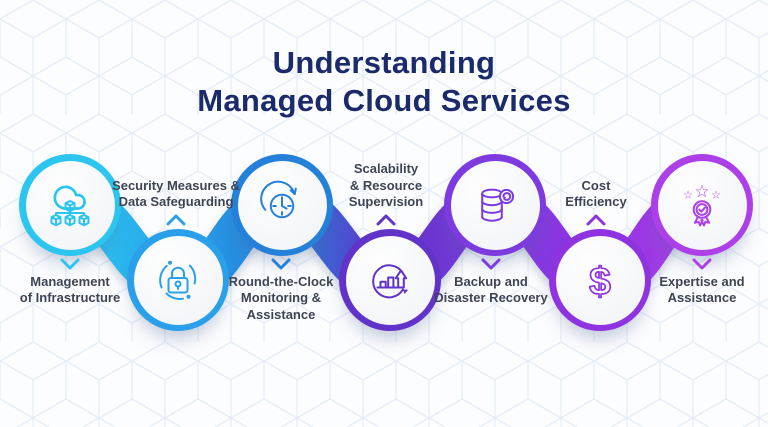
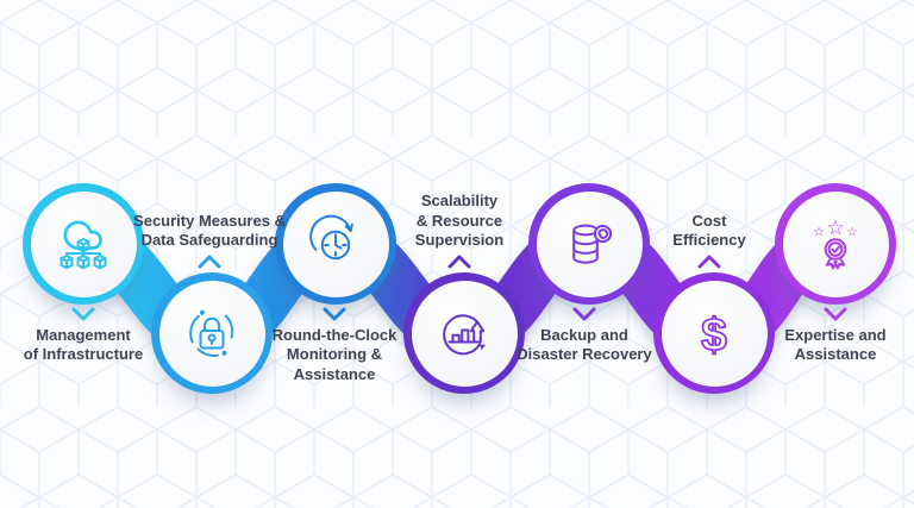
- Understanding
- Managed Cloud Services
  $
  ☆
  ☆
  ☆
  Management
  of Infrastructure
  Security Measures &
  Data Safeguarding
  Round-the-Clock
  Monitoring &
  Assistance
  Scalability
  & Resource
  Supervision
  Backup and
  Disaster Recovery
  Cost
  Efficiency
  Expertise and
  Assistance
